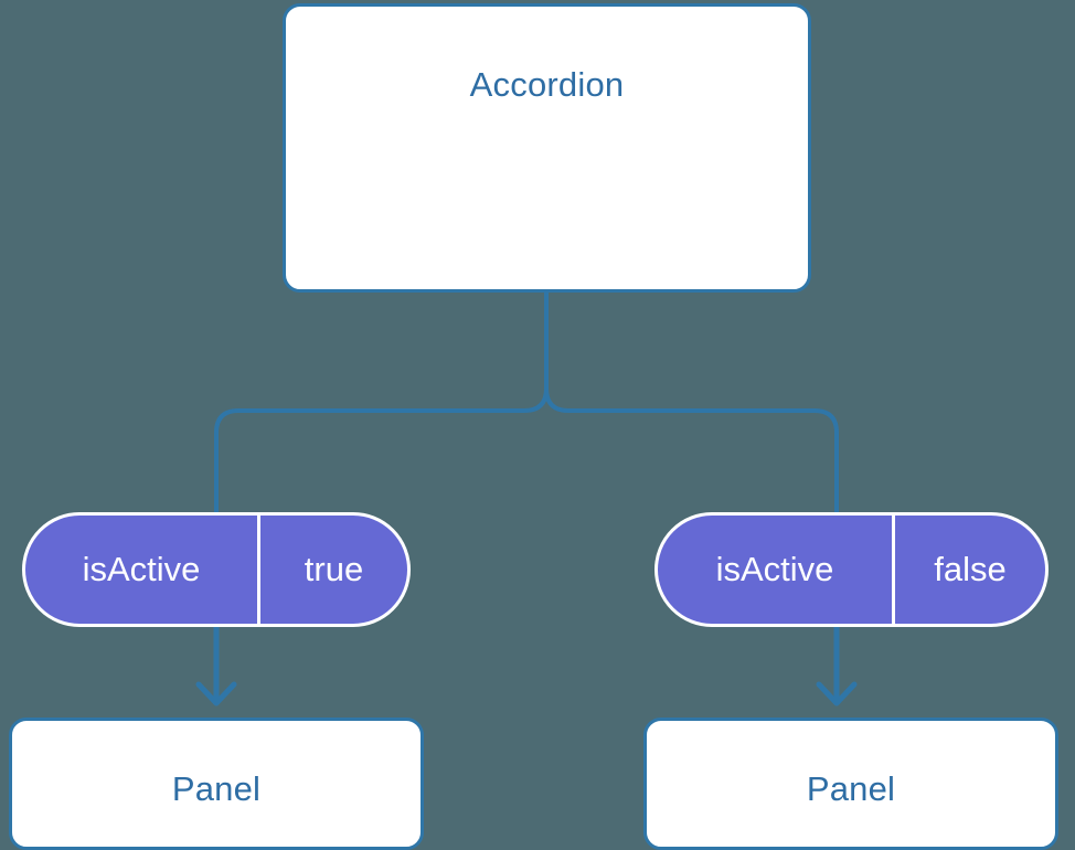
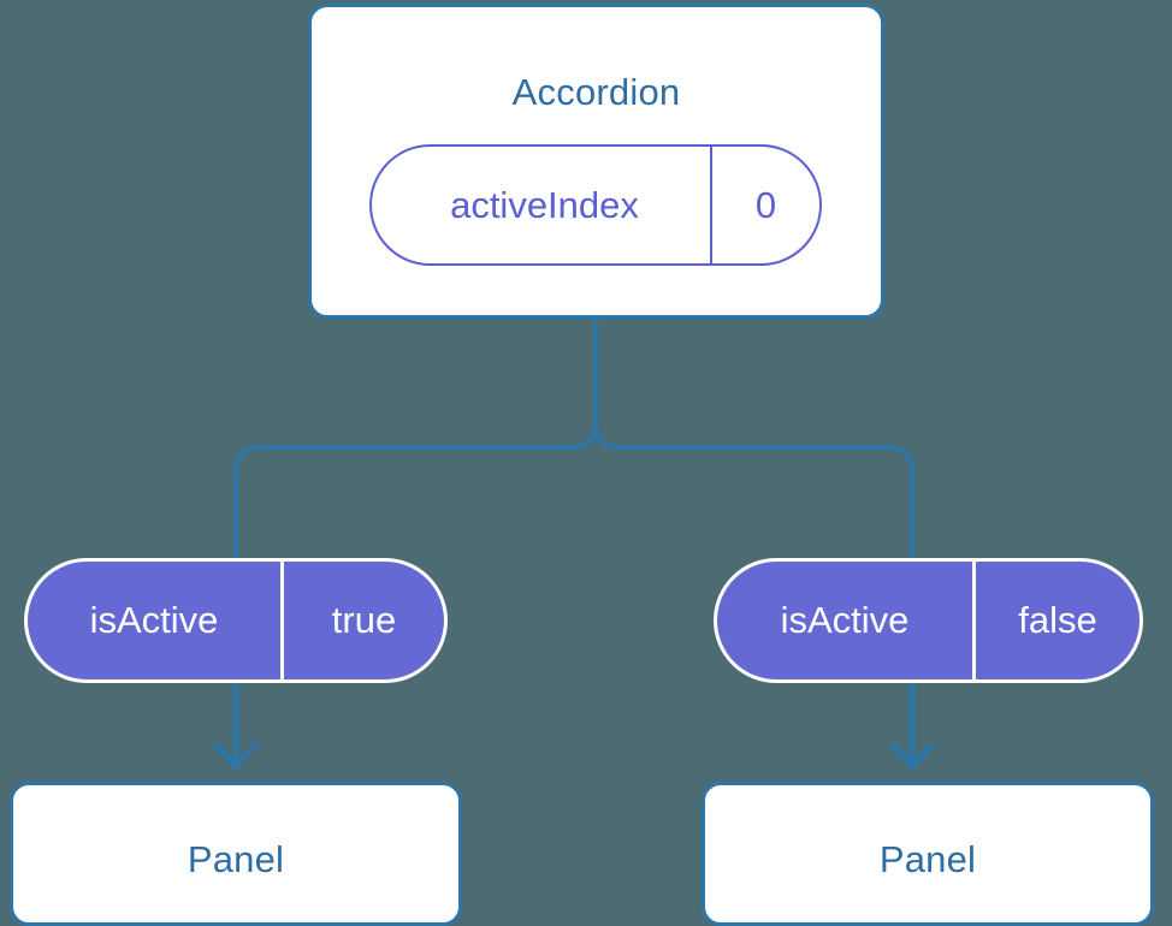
  Accordion
+ activeIndex
+ 0
  isActive
  true
  Panel
  isActive
  false
  Panel
